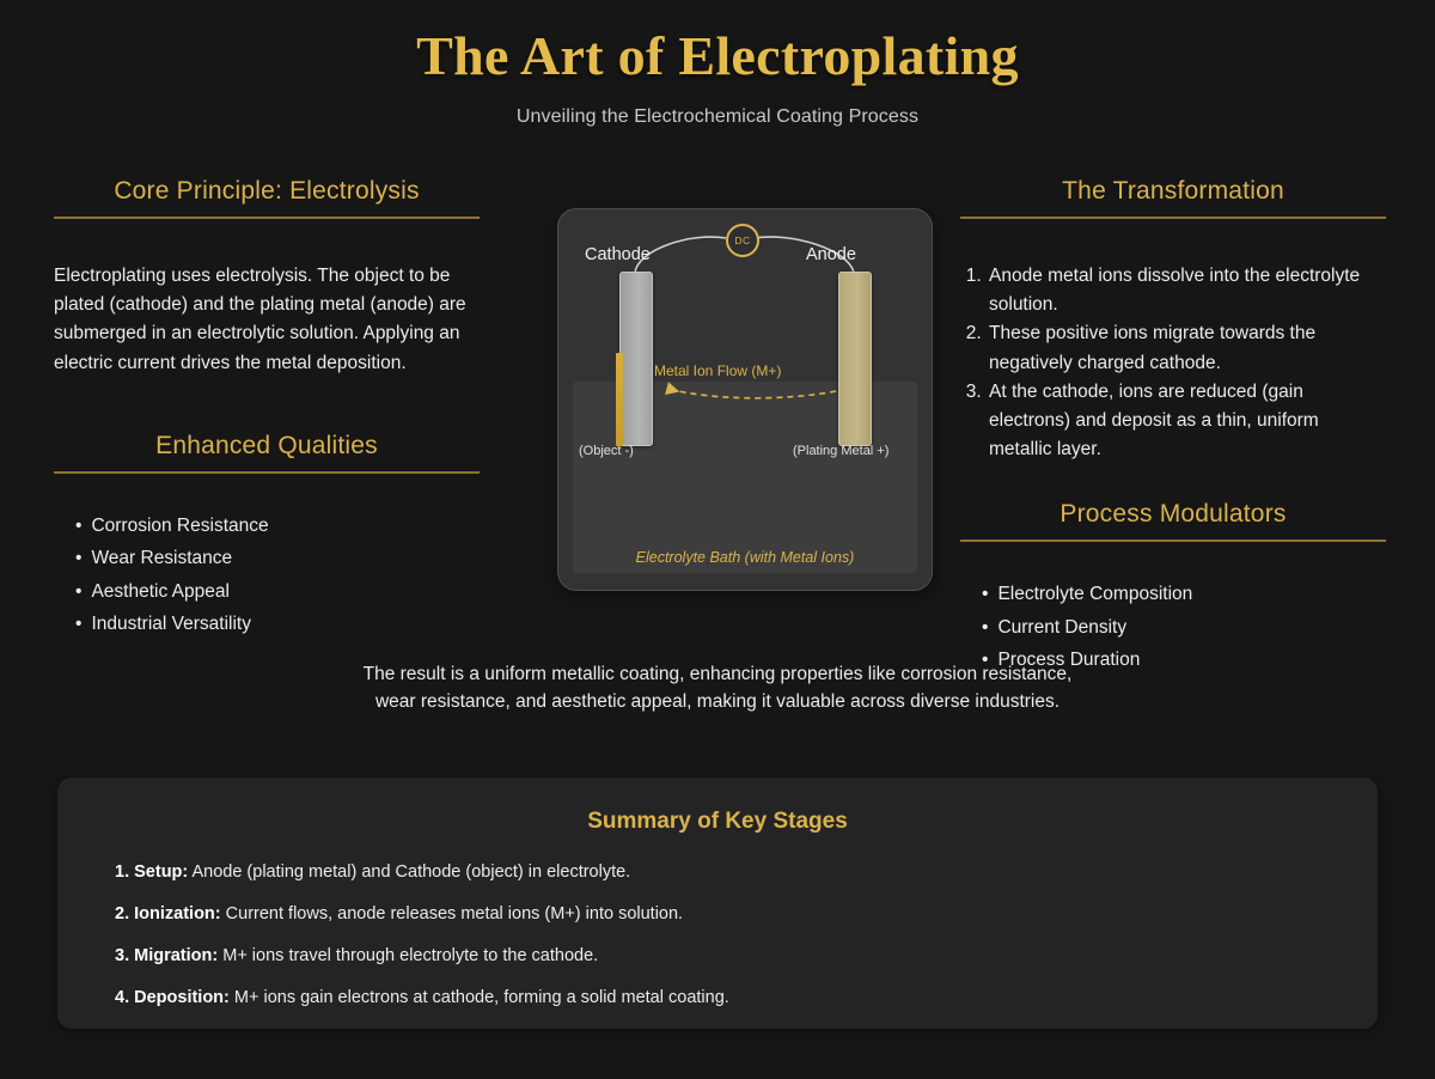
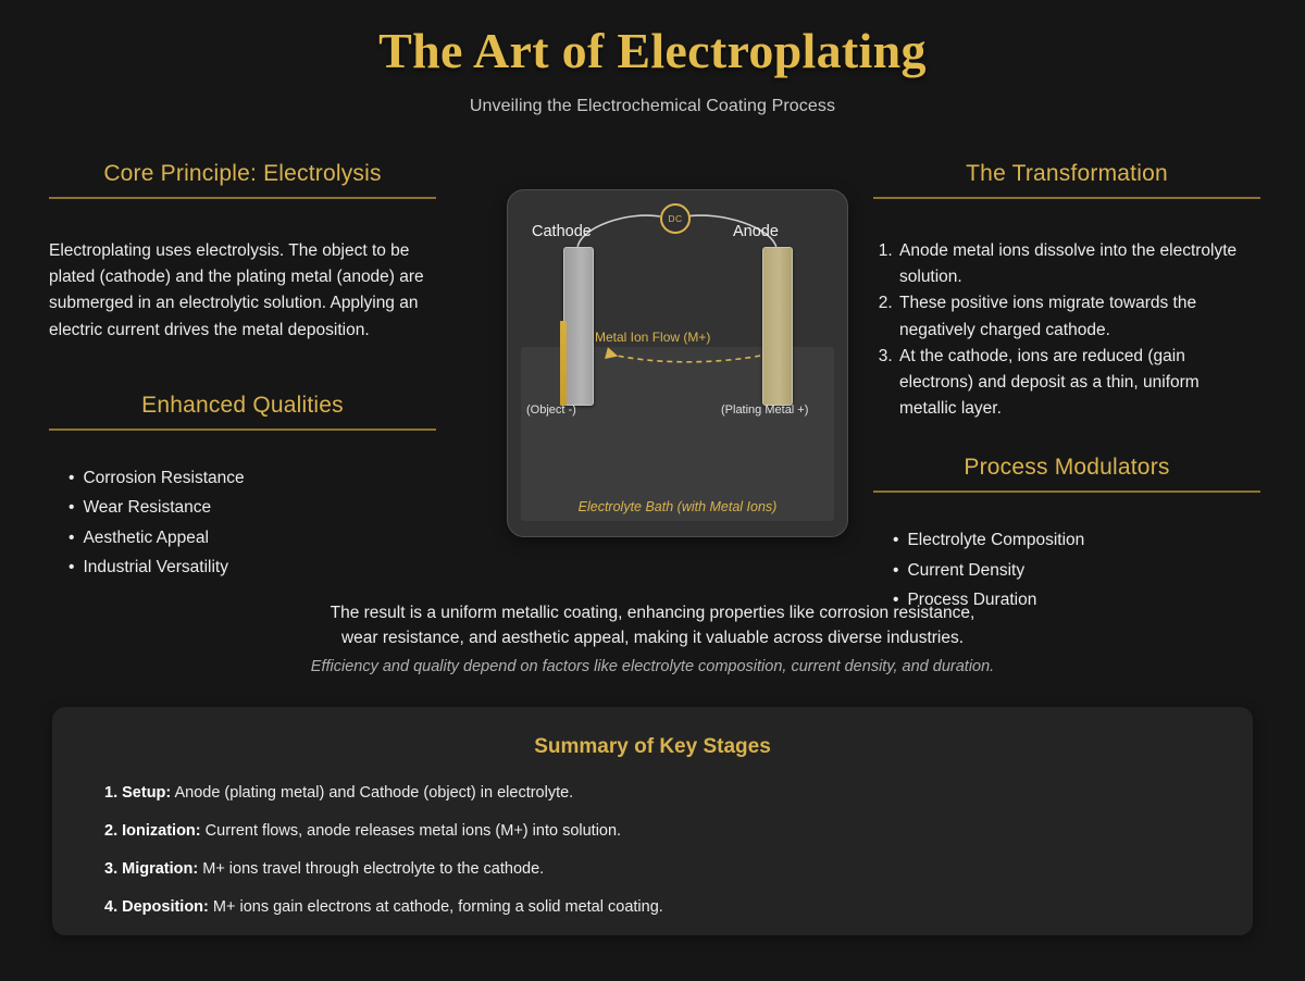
  The Art of Electroplating
  Unveiling the Electrochemical Coating Process
  Core Principle: Electrolysis
  Electroplating uses electrolysis. The object to be plated (cathode) and the plating metal (anode) are submerged in an electrolytic solution. Applying an electric current drives the metal deposition.
  Enhanced Qualities
  Corrosion Resistance
  Wear Resistance
  Aesthetic Appeal
  Industrial Versatility
  DC
  Cathode
  Anode
  (Object -)
  (Plating Metal +)
  Metal Ion Flow (M+)
  Electrolyte Bath (with Metal Ions)
  The Transformation
  Anode metal ions dissolve into the electrolyte solution.
  These positive ions migrate towards the negatively charged cathode.
  At the cathode, ions are reduced (gain electrons) and deposit as a thin, uniform metallic layer.
  Process Modulators
  Electrolyte Composition
  Current Density
  Process Duration
  The result is a uniform metallic coating, enhancing properties like corrosion resistance,
  wear resistance, and aesthetic appeal, making it valuable across diverse industries.
+ Efficiency and quality depend on factors like electrolyte composition, current density, and duration.
  Summary of Key Stages
  1. Setup: Anode (plating metal) and Cathode (object) in electrolyte.
  2. Ionization: Current flows, anode releases metal ions (M+) into solution.
  3. Migration: M+ ions travel through electrolyte to the cathode.
  4. Deposition: M+ ions gain electrons at cathode, forming a solid metal coating.
